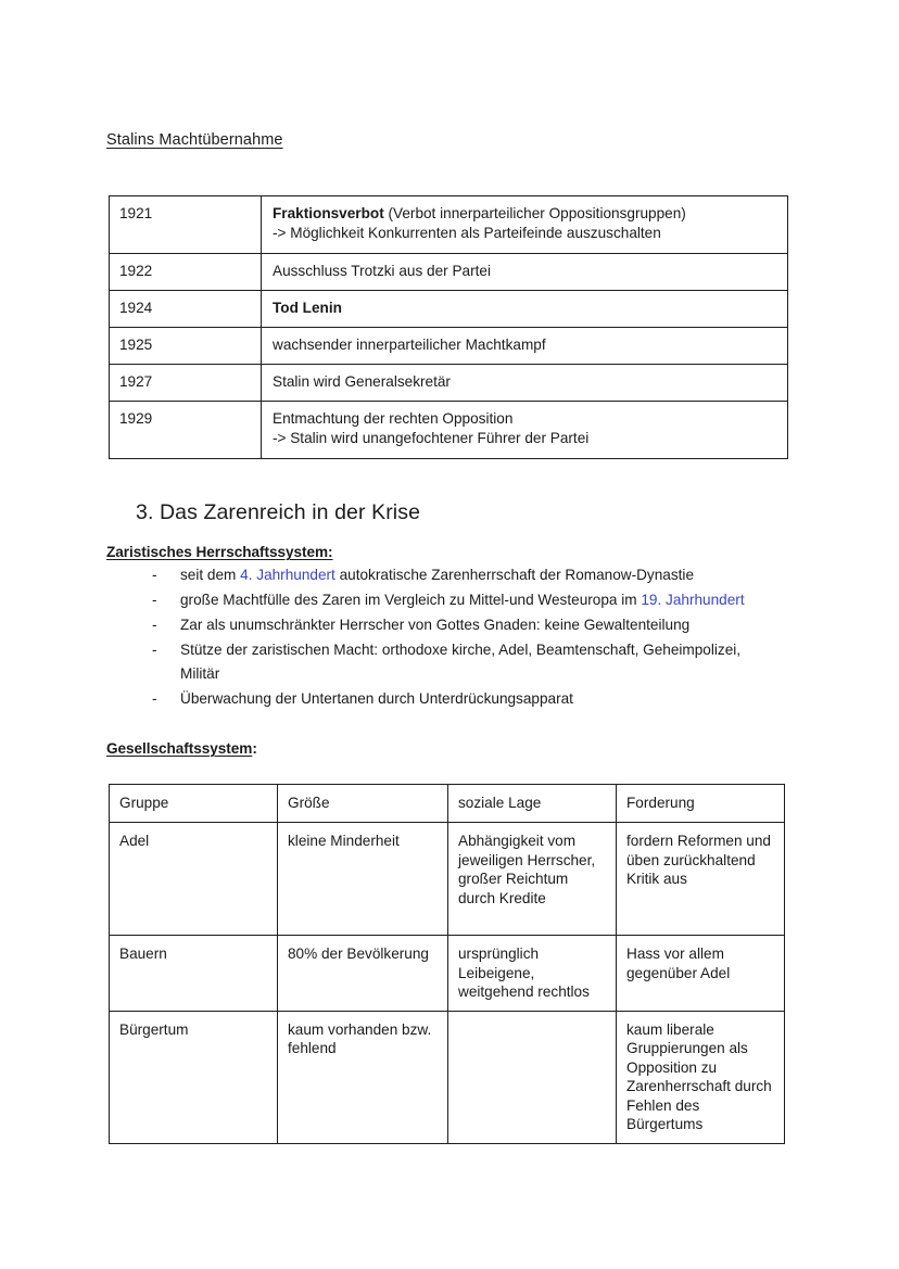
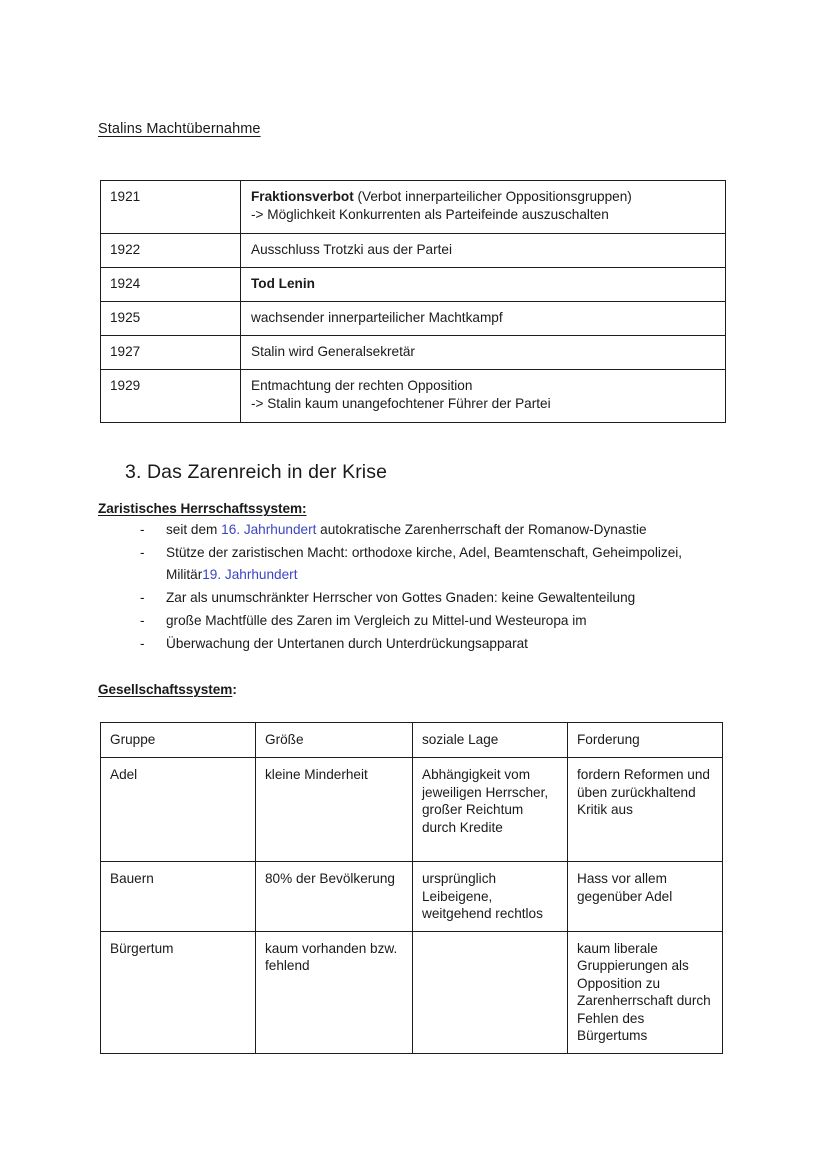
  Stalins Machtübernahme
  1921	Fraktionsverbot (Verbot innerparteilicher Oppositionsgruppen) -> Möglichkeit Konkurrenten als Parteifeinde auszuschalten
  1922	Ausschluss Trotzki aus der Partei
  1924	Tod Lenin
  1925	wachsender innerparteilicher Machtkampf
  1927	Stalin wird Generalsekretär
- 1929	Entmachtung der rechten Opposition -> Stalin wird unangefochtener Führer der Partei
+ 1929	Entmachtung der rechten Opposition -> Stalin kaum unangefochtener Führer der Partei
  3. Das Zarenreich in der Krise
  Zaristisches Herrschaftssystem:
  -
- seit dem 4. Jahrhundert autokratische Zarenherrschaft der Romanow-Dynastie
+ seit dem 16. Jahrhundert autokratische Zarenherrschaft der Romanow-Dynastie
  -
- große Machtfülle des Zaren im Vergleich zu Mittel-und Westeuropa im 19. Jahrhundert
+ Stütze der zaristischen Macht: orthodoxe kirche, Adel, Beamtenschaft, Geheimpolizei, Militär19. Jahrhundert
  -
  Zar als unumschränkter Herrscher von Gottes Gnaden: keine Gewaltenteilung
  -
- Stütze der zaristischen Macht: orthodoxe kirche, Adel, Beamtenschaft, Geheimpolizei, Militär
+ große Machtfülle des Zaren im Vergleich zu Mittel-und Westeuropa im
  -
  Überwachung der Untertanen durch Unterdrückungsapparat
  Gesellschaftssystem:
  Gruppe	Größe	soziale Lage	Forderung
  Adel	kleine Minderheit	Abhängigkeit vom jeweiligen Herrscher, großer Reichtum durch Kredite	fordern Reformen und üben zurückhaltend Kritik aus
  Bauern	80% der Bevölkerung	ursprünglich Leibeigene, weitgehend rechtlos	Hass vor allem gegenüber Adel
  Bürgertum	kaum vorhanden bzw. fehlend		kaum liberale Gruppierungen als Opposition zu Zarenherrschaft durch Fehlen des Bürgertums
